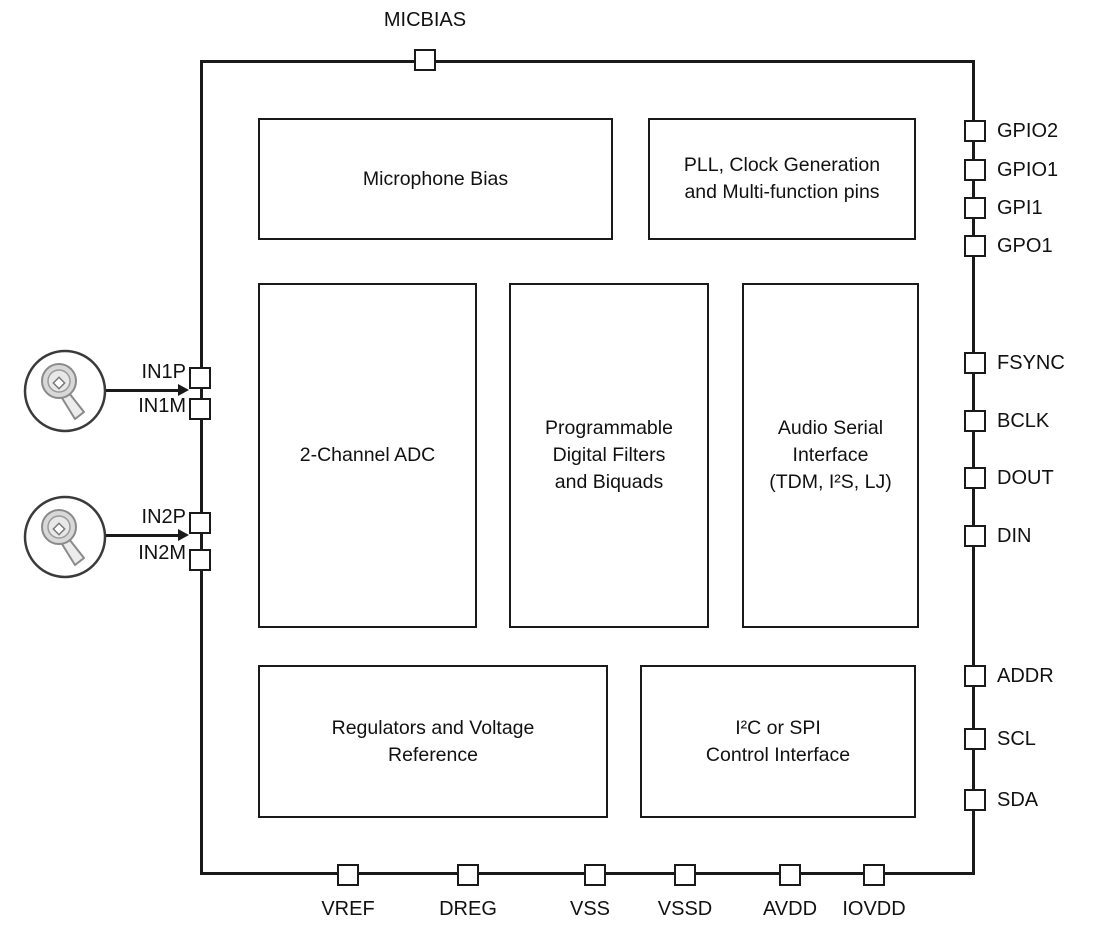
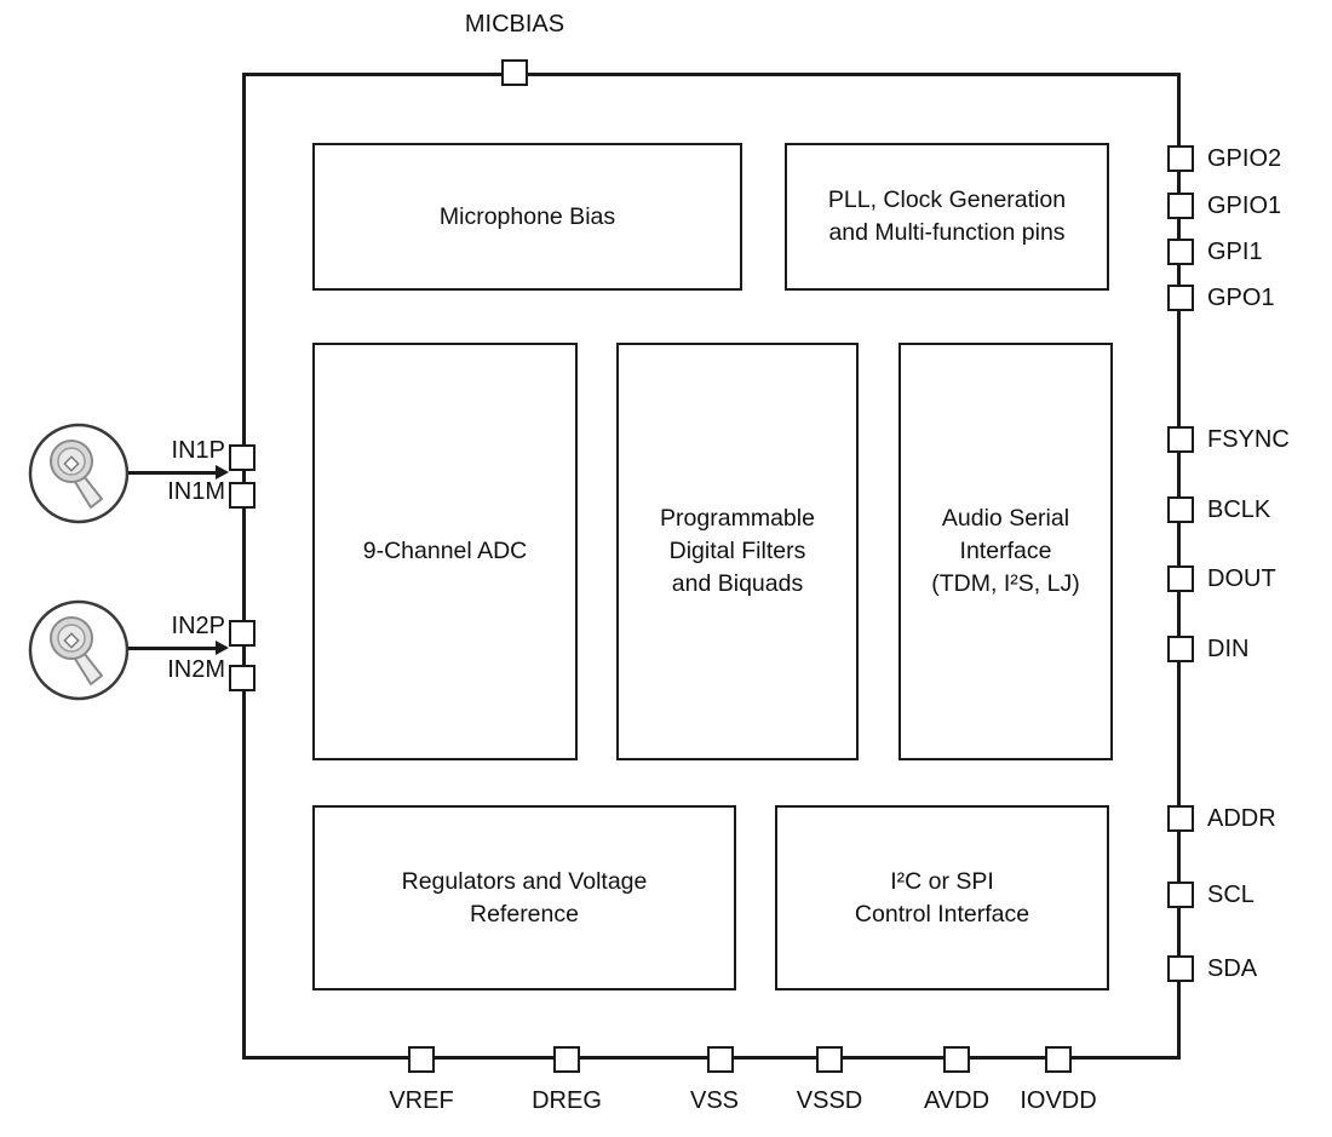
  Microphone Bias
  PLL, Clock Generation
  and Multi-function pins
- 2-Channel ADC
+ 9-Channel ADC
  Programmable
  Digital Filters
  and Biquads
  Audio Serial
  Interface
  (TDM, I²S, LJ)
  Regulators and Voltage
  Reference
  I²C or SPI
  Control Interface
  MICBIAS
  GPIO2
  GPIO1
  GPI1
  GPO1
  FSYNC
  BCLK
  DOUT
  DIN
  ADDR
  SCL
  SDA
  IN1P
  IN1M
  IN2P
  IN2M
  VREF
  DREG
  VSS
  VSSD
  AVDD
  IOVDD
